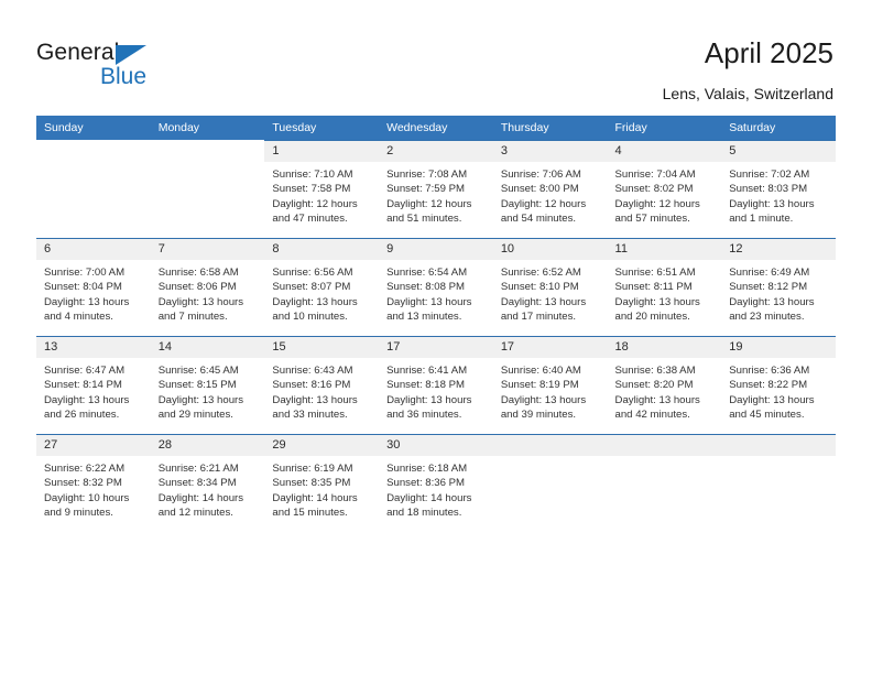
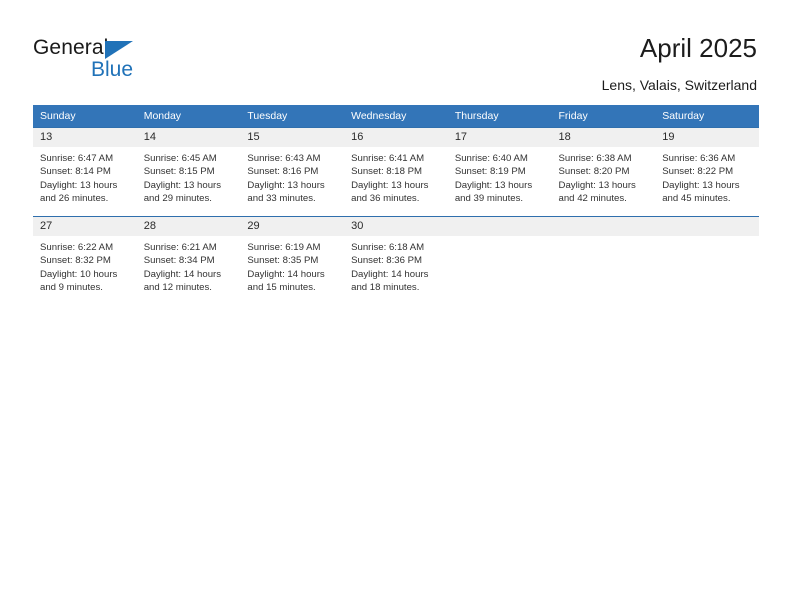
  General
  Blue
  April 2025
  Lens, Valais, Switzerland
  Sunday	Monday	Tuesday	Wednesday	Thursday	Friday	Saturday
- 		1Sunrise: 7:10 AMSunset: 7:58 PMDaylight: 12 hours and 47 minutes.	2Sunrise: 7:08 AMSunset: 7:59 PMDaylight: 12 hours and 51 minutes.	3Sunrise: 7:06 AMSunset: 8:00 PMDaylight: 12 hours and 54 minutes.	4Sunrise: 7:04 AMSunset: 8:02 PMDaylight: 12 hours and 57 minutes.	5Sunrise: 7:02 AMSunset: 8:03 PMDaylight: 13 hours and 1 minute.
- 6Sunrise: 7:00 AMSunset: 8:04 PMDaylight: 13 hours and 4 minutes.	7Sunrise: 6:58 AMSunset: 8:06 PMDaylight: 13 hours and 7 minutes.	8Sunrise: 6:56 AMSunset: 8:07 PMDaylight: 13 hours and 10 minutes.	9Sunrise: 6:54 AMSunset: 8:08 PMDaylight: 13 hours and 13 minutes.	10Sunrise: 6:52 AMSunset: 8:10 PMDaylight: 13 hours and 17 minutes.	11Sunrise: 6:51 AMSunset: 8:11 PMDaylight: 13 hours and 20 minutes.	12Sunrise: 6:49 AMSunset: 8:12 PMDaylight: 13 hours and 23 minutes.
- 13Sunrise: 6:47 AMSunset: 8:14 PMDaylight: 13 hours and 26 minutes.	14Sunrise: 6:45 AMSunset: 8:15 PMDaylight: 13 hours and 29 minutes.	15Sunrise: 6:43 AMSunset: 8:16 PMDaylight: 13 hours and 33 minutes.	17Sunrise: 6:41 AMSunset: 8:18 PMDaylight: 13 hours and 36 minutes.	17Sunrise: 6:40 AMSunset: 8:19 PMDaylight: 13 hours and 39 minutes.	18Sunrise: 6:38 AMSunset: 8:20 PMDaylight: 13 hours and 42 minutes.	19Sunrise: 6:36 AMSunset: 8:22 PMDaylight: 13 hours and 45 minutes.
+ 13Sunrise: 6:47 AMSunset: 8:14 PMDaylight: 13 hours and 26 minutes.	14Sunrise: 6:45 AMSunset: 8:15 PMDaylight: 13 hours and 29 minutes.	15Sunrise: 6:43 AMSunset: 8:16 PMDaylight: 13 hours and 33 minutes.	16Sunrise: 6:41 AMSunset: 8:18 PMDaylight: 13 hours and 36 minutes.	17Sunrise: 6:40 AMSunset: 8:19 PMDaylight: 13 hours and 39 minutes.	18Sunrise: 6:38 AMSunset: 8:20 PMDaylight: 13 hours and 42 minutes.	19Sunrise: 6:36 AMSunset: 8:22 PMDaylight: 13 hours and 45 minutes.
  27Sunrise: 6:22 AMSunset: 8:32 PMDaylight: 10 hours and 9 minutes.	28Sunrise: 6:21 AMSunset: 8:34 PMDaylight: 14 hours and 12 minutes.	29Sunrise: 6:19 AMSunset: 8:35 PMDaylight: 14 hours and 15 minutes.	30Sunrise: 6:18 AMSunset: 8:36 PMDaylight: 14 hours and 18 minutes.
